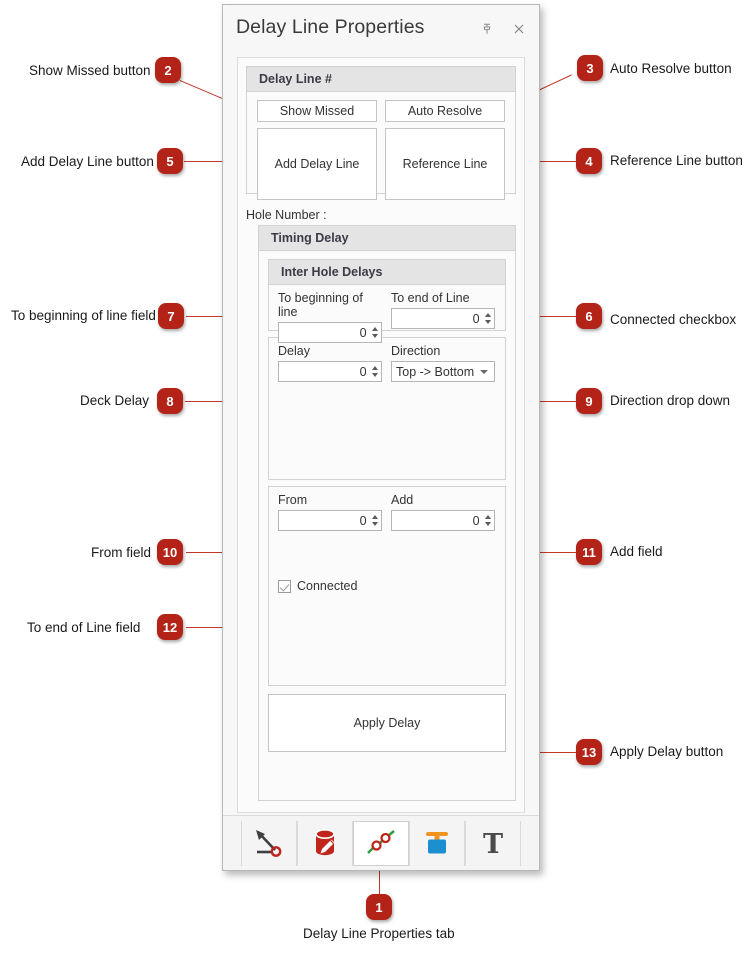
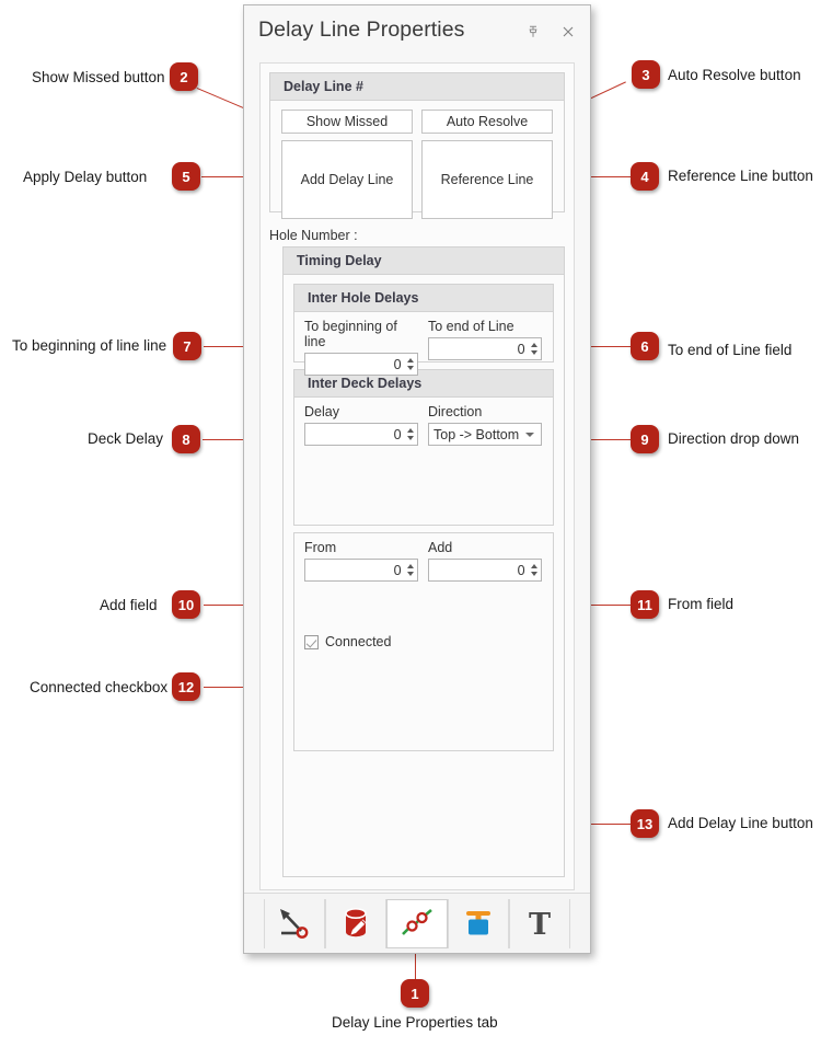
  Show Missed button
  2
  3
  Auto Resolve button
  4
  Reference Line button
- Add Delay Line button
+ Apply Delay button
  5
  6
- Connected checkbox
+ To end of Line field
- To beginning of line field
+ To beginning of line line
  7
  Deck Delay
  8
  9
  Direction drop down
- From field
+ Add field
  10
  11
- Add field
+ From field
- To end of Line field
+ Connected checkbox
  12
  13
- Apply Delay button
+ Add Delay Line button
  1
  Delay Line Properties tab
  Delay Line Properties
  Delay Line #
  Show Missed
  Auto Resolve
  Add Delay Line
  Reference Line
  Hole Number :
  Timing Delay
  Inter Hole Delays
  To beginning of line
  0
  To end of Line
  0
+ Inter Deck Delays
  Delay
  0
  Direction
  Top -> Bottom
  From
  0
  Add
  0
  Connected
- Apply Delay
  T
